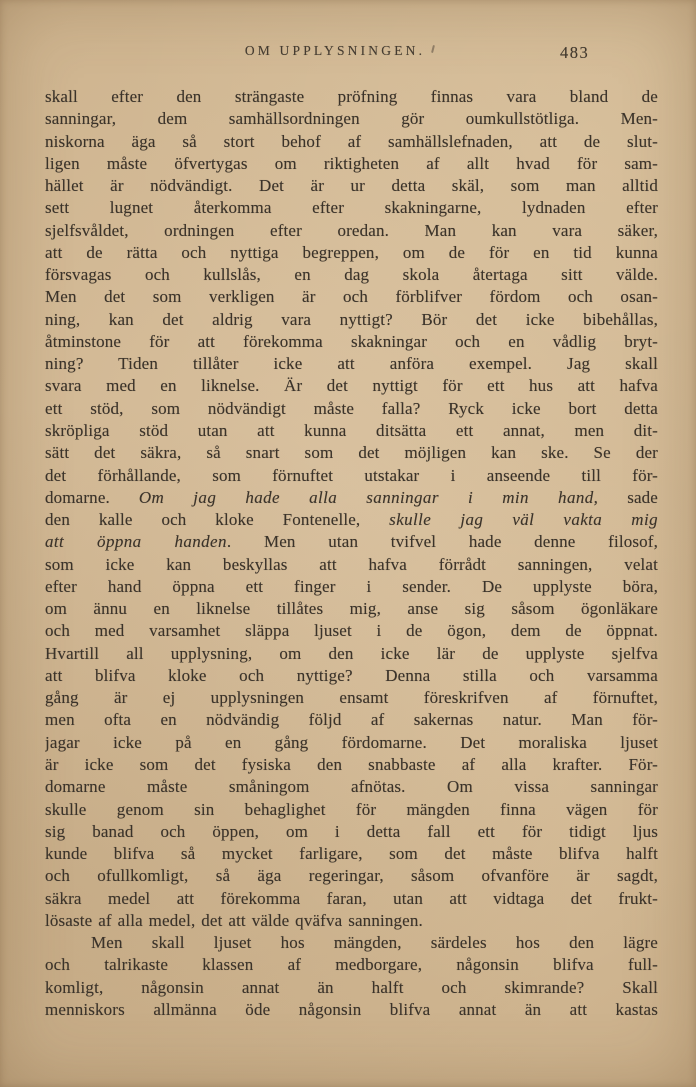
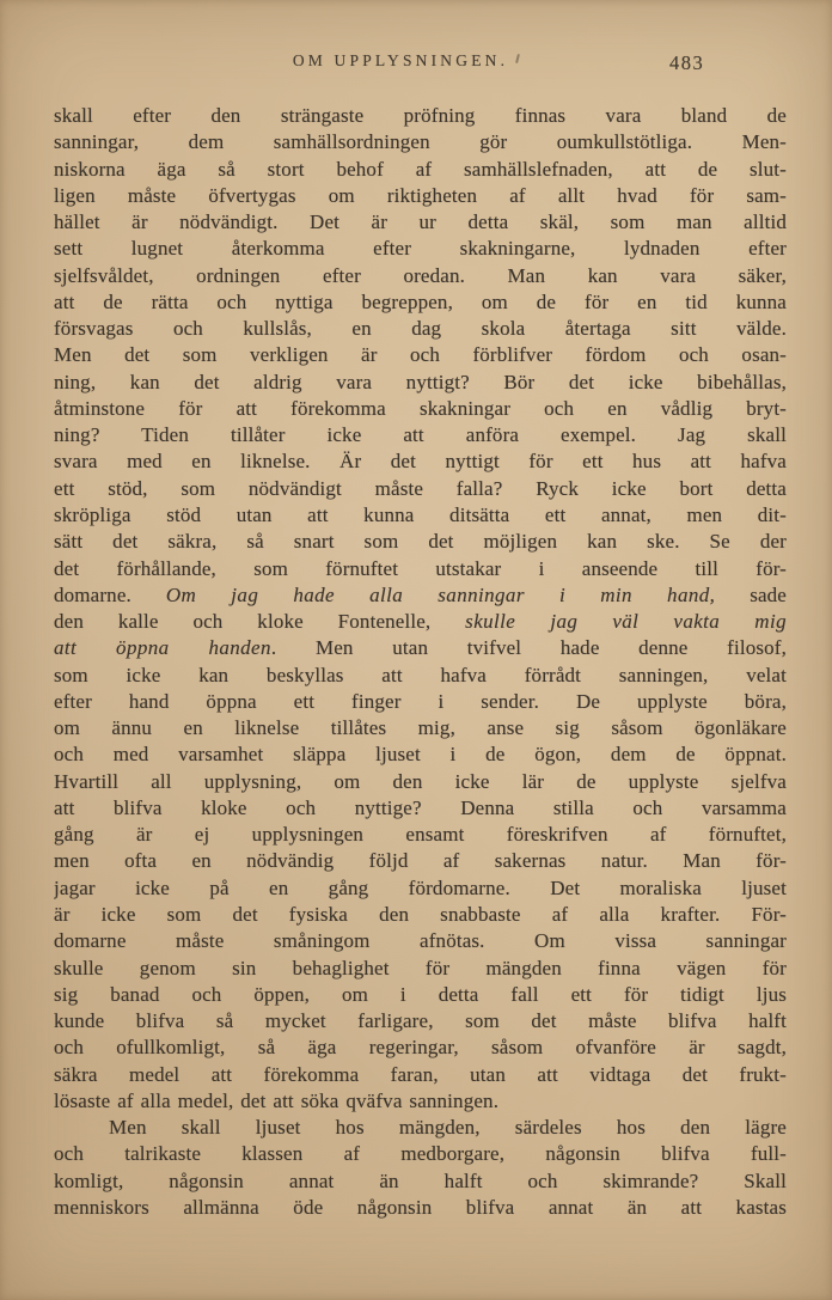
  OM UPPLYSNINGEN.
  483
  skall efter den strängaste pröfning finnas vara bland de
  sanningar, dem samhällsordningen gör oumkullstötliga. Men-
  niskorna äga så stort behof af samhällslefnaden, att de slut-
  ligen måste öfvertygas om riktigheten af allt hvad för sam-
  hället är nödvändigt. Det är ur detta skäl, som man alltid
  sett lugnet återkomma efter skakningarne, lydnaden efter
  sjelfsvåldet, ordningen efter oredan. Man kan vara säker,
  att de rätta och nyttiga begreppen, om de för en tid kunna
  försvagas och kullslås, en dag skola återtaga sitt välde.
  Men det som verkligen är och förblifver fördom och osan-
  ning, kan det aldrig vara nyttigt? Bör det icke bibehållas,
  åtminstone för att förekomma skakningar och en vådlig bryt-
  ning? Tiden tillåter icke att anföra exempel. Jag skall
  svara med en liknelse. Är det nyttigt för ett hus att hafva
  ett stöd, som nödvändigt måste falla? Ryck icke bort detta
  skröpliga stöd utan att kunna ditsätta ett annat, men dit-
  sätt det säkra, så snart som det möjligen kan ske. Se der
  det förhållande, som förnuftet utstakar i anseende till för-
  domarne. Om jag hade alla sanningar i min hand, sade
  den kalle och kloke Fontenelle, skulle jag väl vakta mig
  att öppna handen. Men utan tvifvel hade denne filosof,
  som icke kan beskyllas att hafva förrådt sanningen, velat
  efter hand öppna ett finger i sender. De upplyste böra,
  om ännu en liknelse tillåtes mig, anse sig såsom ögonläkare
  och med varsamhet släppa ljuset i de ögon, dem de öppnat.
  Hvartill all upplysning, om den icke lär de upplyste sjelfva
  att blifva kloke och nyttige? Denna stilla och varsamma
  gång är ej upplysningen ensamt föreskrifven af förnuftet,
  men ofta en nödvändig följd af sakernas natur. Man för-
  jagar icke på en gång fördomarne. Det moraliska ljuset
  är icke som det fysiska den snabbaste af alla krafter. För-
  domarne måste småningom afnötas. Om vissa sanningar
  skulle genom sin behaglighet för mängden finna vägen för
  sig banad och öppen, om i detta fall ett för tidigt ljus
  kunde blifva så mycket farligare, som det måste blifva halft
  och ofullkomligt, så äga regeringar, såsom ofvanföre är sagdt,
  säkra medel att förekomma faran, utan att vidtaga det frukt-
- lösaste af alla medel, det att välde qväfva sanningen.
+ lösaste af alla medel, det att söka qväfva sanningen.
  Men skall ljuset hos mängden, särdeles hos den lägre
  och talrikaste klassen af medborgare, någonsin blifva full-
  komligt, någonsin annat än halft och skimrande? Skall
  menniskors allmänna öde någonsin blifva annat än att kastas
